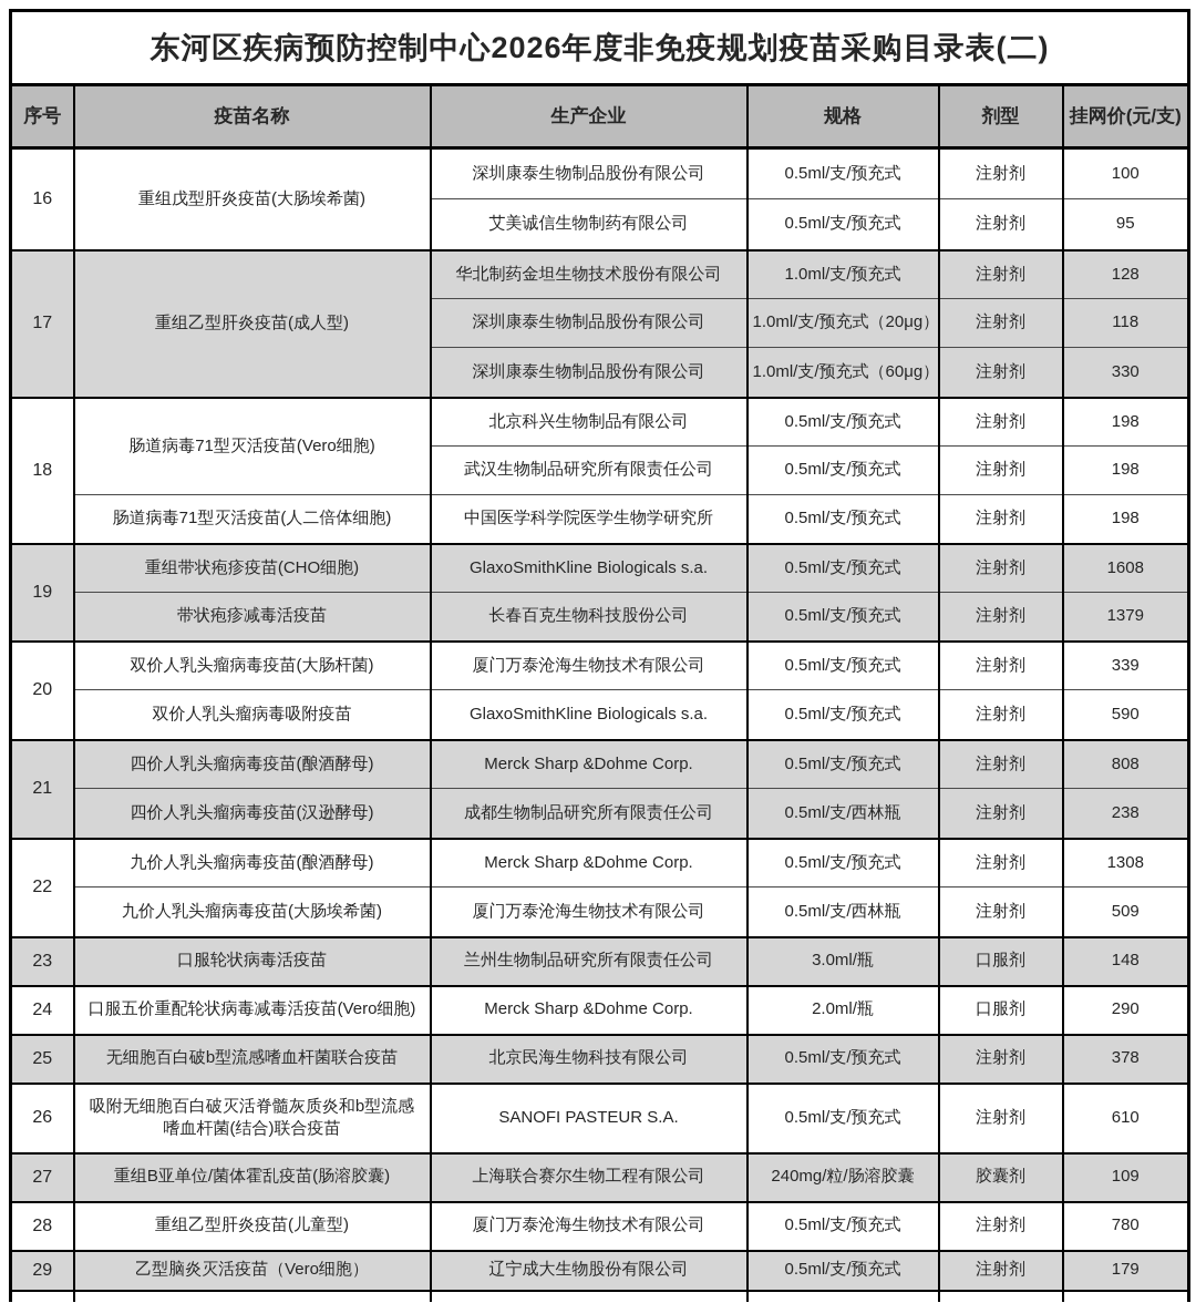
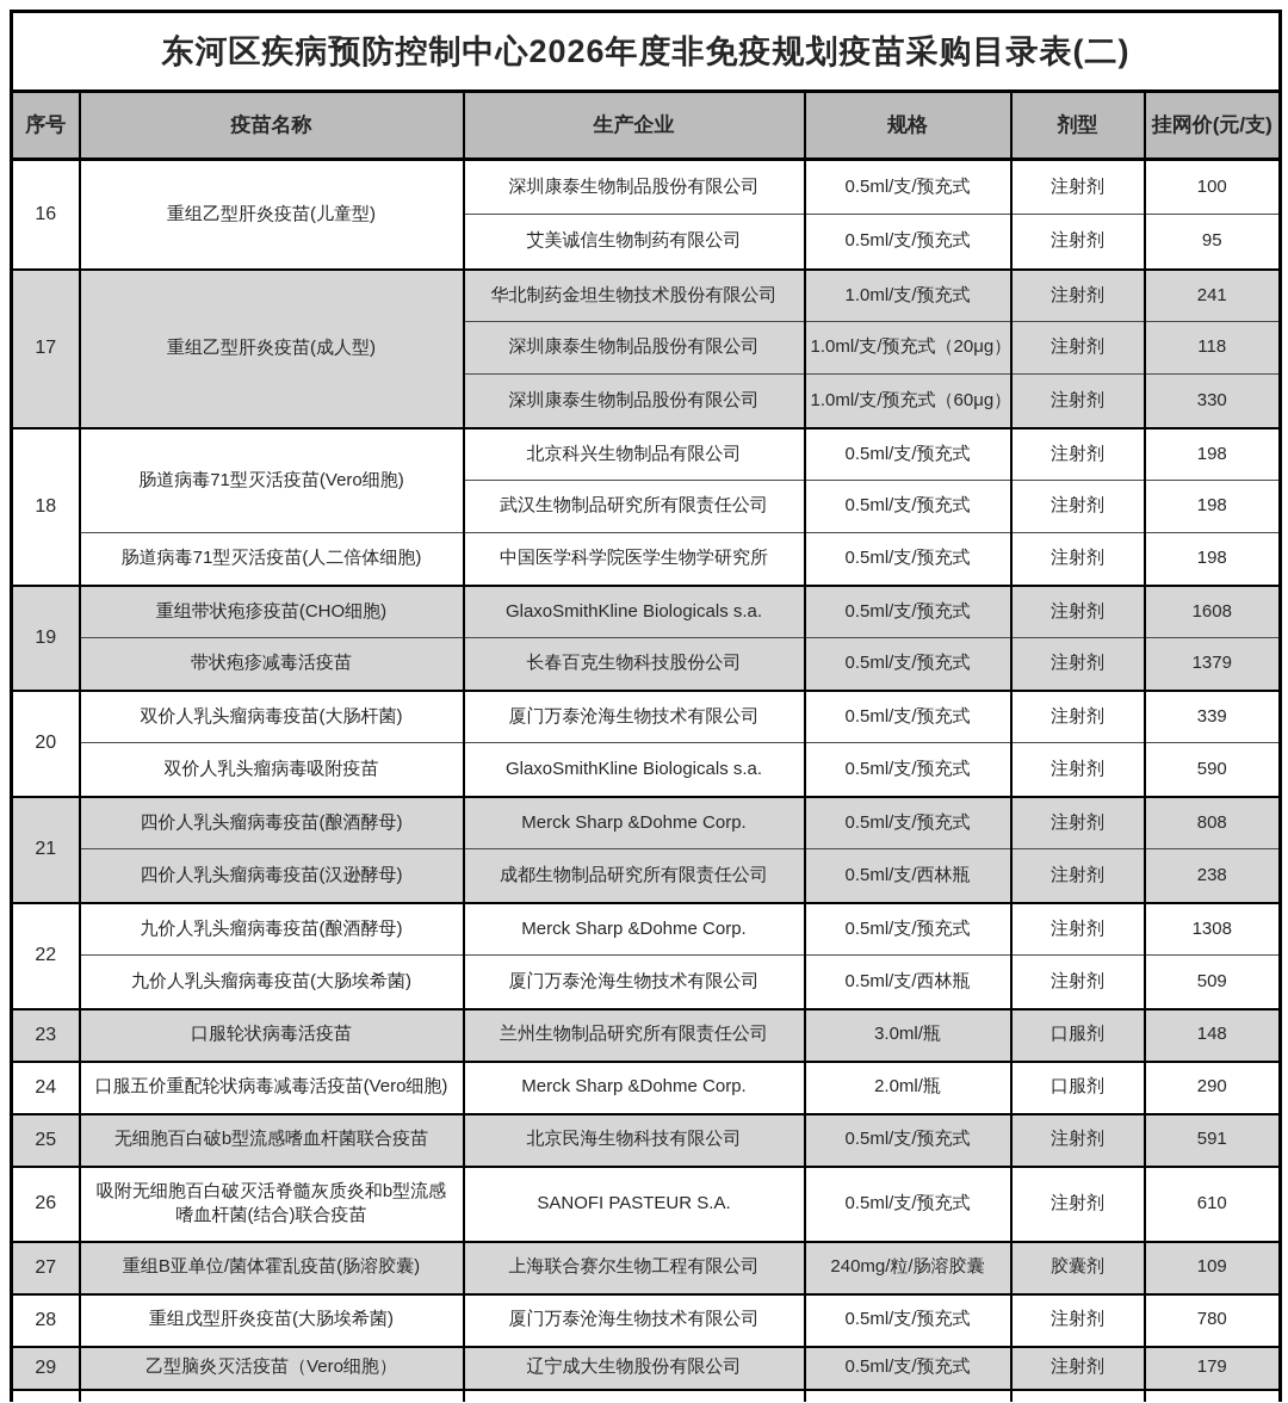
  东河区疾病预防控制中心2026年度非免疫规划疫苗采购目录表(二)
  序号	疫苗名称	生产企业	规格	剂型	挂网价(元/支)
- 16	重组戊型肝炎疫苗(大肠埃希菌)	深圳康泰生物制品股份有限公司	0.5ml/支/预充式	注射剂	100
+ 16	重组乙型肝炎疫苗(儿童型)	深圳康泰生物制品股份有限公司	0.5ml/支/预充式	注射剂	100
  艾美诚信生物制药有限公司	0.5ml/支/预充式	注射剂	95
- 17	重组乙型肝炎疫苗(成人型)	华北制药金坦生物技术股份有限公司	1.0ml/支/预充式	注射剂	128
+ 17	重组乙型肝炎疫苗(成人型)	华北制药金坦生物技术股份有限公司	1.0ml/支/预充式	注射剂	241
  深圳康泰生物制品股份有限公司	1.0ml/支/预充式（20μg）	注射剂	118
  深圳康泰生物制品股份有限公司	1.0ml/支/预充式（60μg）	注射剂	330
  18	肠道病毒71型灭活疫苗(Vero细胞)	北京科兴生物制品有限公司	0.5ml/支/预充式	注射剂	198
  武汉生物制品研究所有限责任公司	0.5ml/支/预充式	注射剂	198
  肠道病毒71型灭活疫苗(人二倍体细胞)	中国医学科学院医学生物学研究所	0.5ml/支/预充式	注射剂	198
  19	重组带状疱疹疫苗(CHO细胞)	GlaxoSmithKline Biologicals s.a.	0.5ml/支/预充式	注射剂	1608
  带状疱疹减毒活疫苗	长春百克生物科技股份公司	0.5ml/支/预充式	注射剂	1379
  20	双价人乳头瘤病毒疫苗(大肠杆菌)	厦门万泰沧海生物技术有限公司	0.5ml/支/预充式	注射剂	339
  双价人乳头瘤病毒吸附疫苗	GlaxoSmithKline Biologicals s.a.	0.5ml/支/预充式	注射剂	590
  21	四价人乳头瘤病毒疫苗(酿酒酵母)	Merck Sharp &Dohme Corp.	0.5ml/支/预充式	注射剂	808
  四价人乳头瘤病毒疫苗(汉逊酵母)	成都生物制品研究所有限责任公司	0.5ml/支/西林瓶	注射剂	238
  22	九价人乳头瘤病毒疫苗(酿酒酵母)	Merck Sharp &Dohme Corp.	0.5ml/支/预充式	注射剂	1308
  九价人乳头瘤病毒疫苗(大肠埃希菌)	厦门万泰沧海生物技术有限公司	0.5ml/支/西林瓶	注射剂	509
  23	口服轮状病毒活疫苗	兰州生物制品研究所有限责任公司	3.0ml/瓶	口服剂	148
  24	口服五价重配轮状病毒减毒活疫苗(Vero细胞)	Merck Sharp &Dohme Corp.	2.0ml/瓶	口服剂	290
- 25	无细胞百白破b型流感嗜血杆菌联合疫苗	北京民海生物科技有限公司	0.5ml/支/预充式	注射剂	378
+ 25	无细胞百白破b型流感嗜血杆菌联合疫苗	北京民海生物科技有限公司	0.5ml/支/预充式	注射剂	591
  26	吸附无细胞百白破灭活脊髓灰质炎和b型流感嗜血杆菌(结合)联合疫苗	SANOFI PASTEUR S.A.	0.5ml/支/预充式	注射剂	610
  27	重组B亚单位/菌体霍乱疫苗(肠溶胶囊)	上海联合赛尔生物工程有限公司	240mg/粒/肠溶胶囊	胶囊剂	109
- 28	重组乙型肝炎疫苗(儿童型)	厦门万泰沧海生物技术有限公司	0.5ml/支/预充式	注射剂	780
+ 28	重组戊型肝炎疫苗(大肠埃希菌)	厦门万泰沧海生物技术有限公司	0.5ml/支/预充式	注射剂	780
  29	乙型脑炎灭活疫苗（Vero细胞）	辽宁成大生物股份有限公司	0.5ml/支/预充式	注射剂	179
